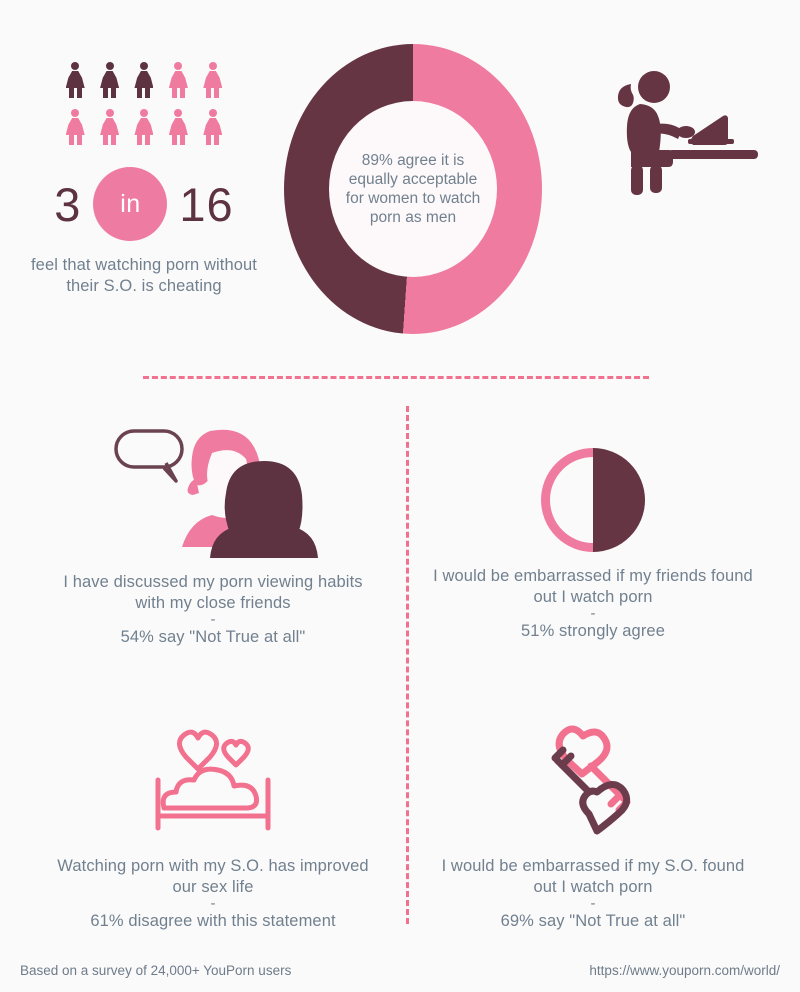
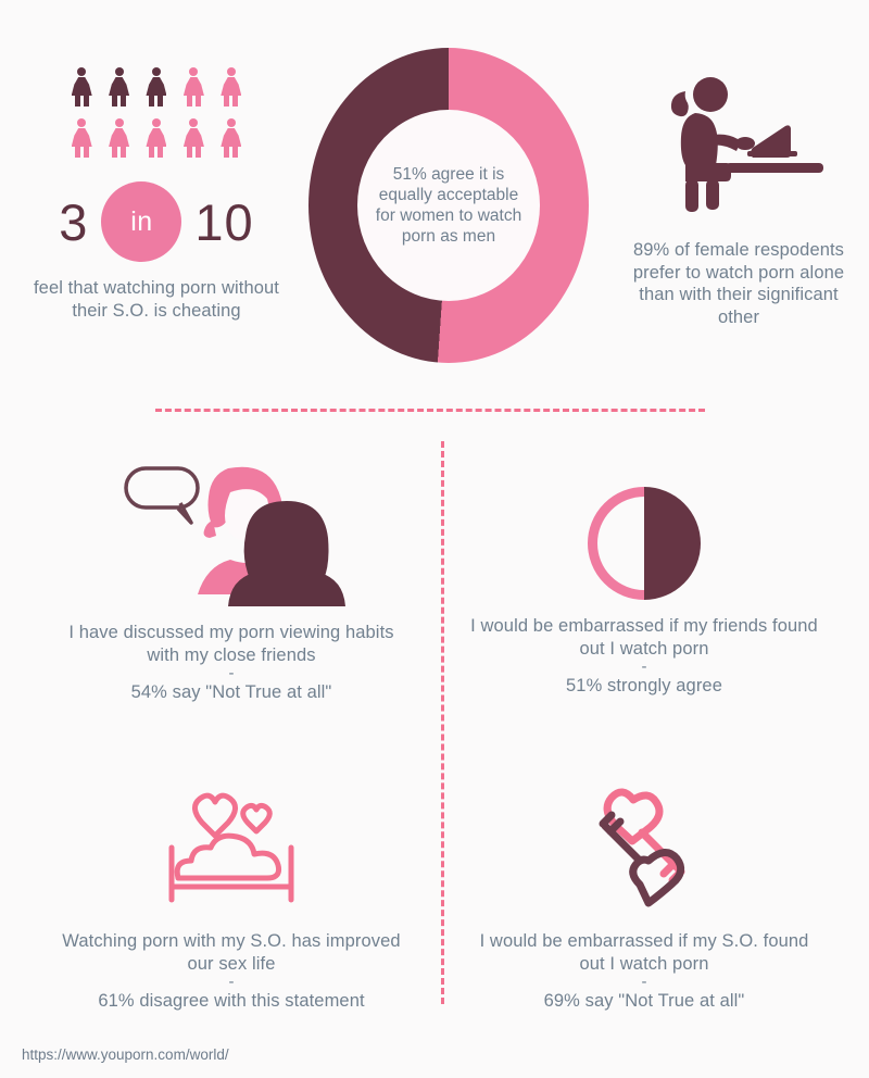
  3
  in
- 16
+ 10
  feel that watching porn without their S.O. is cheating
- 89% agree it is equally acceptable for women to watch porn as men
+ 51% agree it is equally acceptable for women to watch porn as men
+ 89% of female respodents prefer to watch porn alone than with their significant other
  I have discussed my porn viewing habits with my close friends
  -
  54% say "Not True at all"
  I would be embarrassed if my friends found out I watch porn
  -
  51% strongly agree
  Watching porn with my S.O. has improved our sex life
  -
  61% disagree with this statement
  I would be embarrassed if my S.O. found out I watch porn
  -
  69% say "Not True at all"
- Based on a survey of 24,000+ YouPorn users
  https://www.youporn.com/world/
